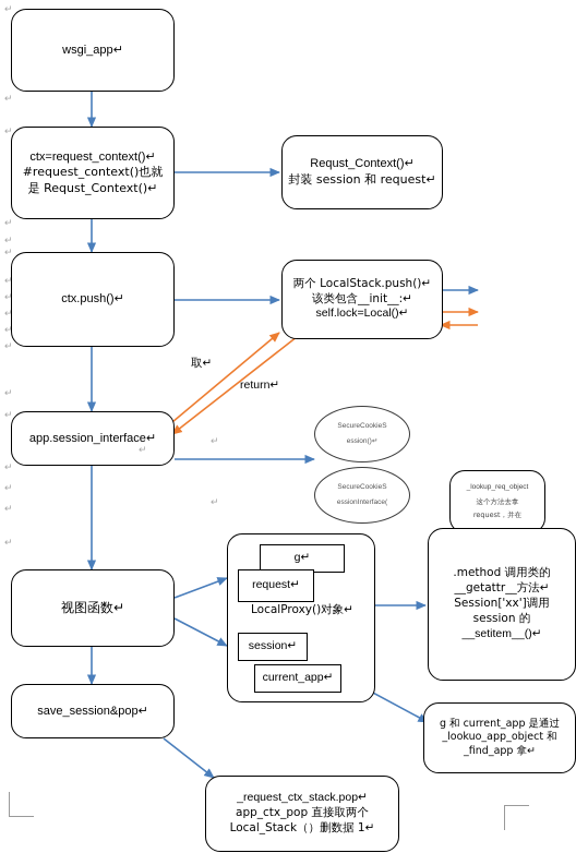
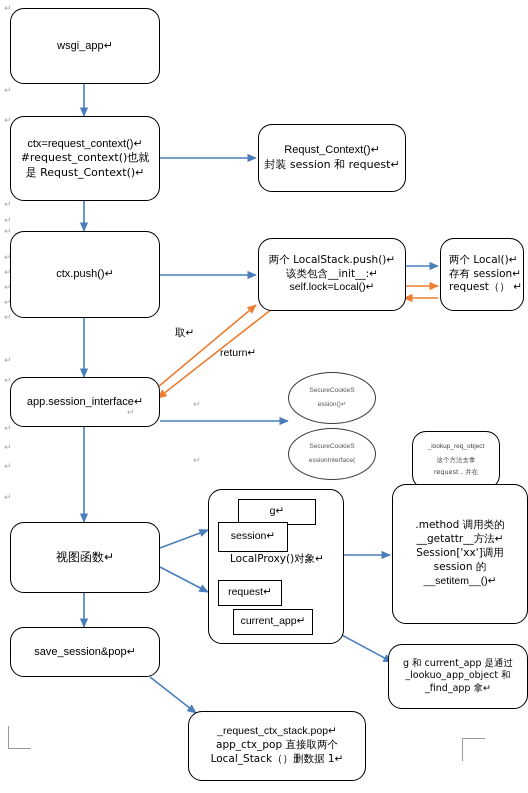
  wsgi_app↵
  ctx=request_context()↵
  #request_context()也就
  是 Requst_Context()↵
  Requst_Context()↵
  封装 session 和 request↵
  ctx.push()↵
  两个 LocalStack.push()↵
  该类包含__init__:↵
  self.lock=Local()↵
+ 两个 Local()↵
+ 存有 session↵
+ request（） ↵
  取↵
  return↵
  app.session_interface↵
  这个方法去拿
  request，并在
  .method 调用类的
  __getattr__方法↵
  Session['xx']调用
  session 的
  __setitem__()↵
  视图函数↵
  g↵
- request↵
+ session↵
  LocalProxy()对象↵
- session↵
+ request↵
  current_app↵
  save_session&pop↵
  g 和 current_app 是通过
  _lookuo_app_object 和
  _find_app 拿↵
  _request_ctx_stack.pop↵
  app_ctx_pop 直接取两个
  Local_Stack（）删数据 1↵
  ↵
  ↵
  ↵
  ↵
  ↵
  ↵
  ↵
  ↵
  ↵
  ↵
  ↵
  ↵
  ↵
  ↵
  ↵
  ↵
  ↵
  ↵
  ↵
  ↵
